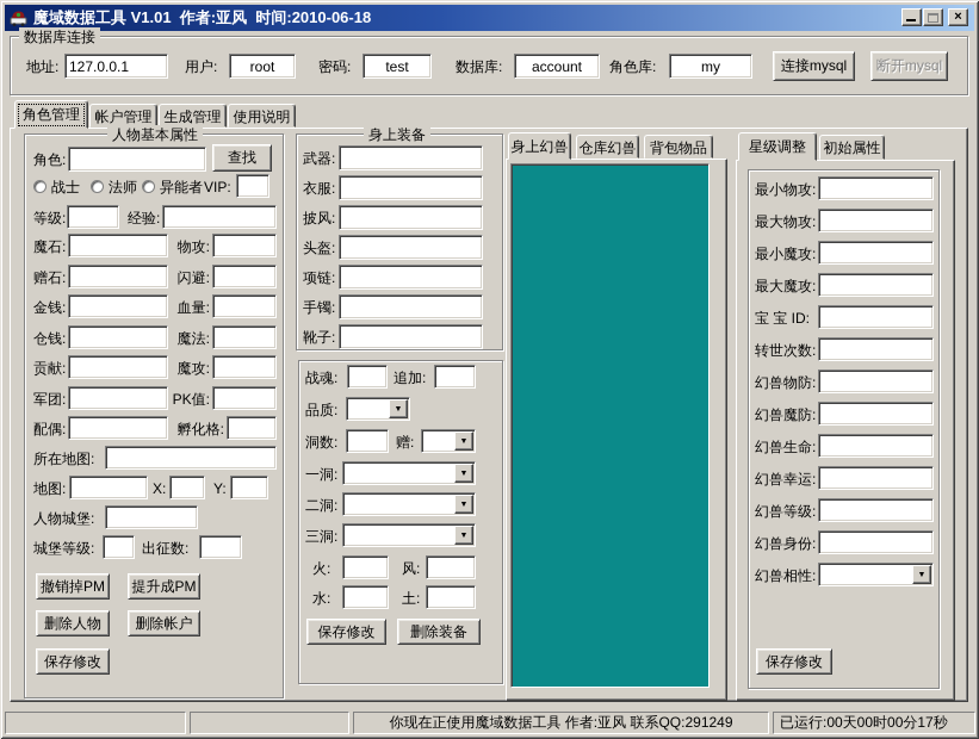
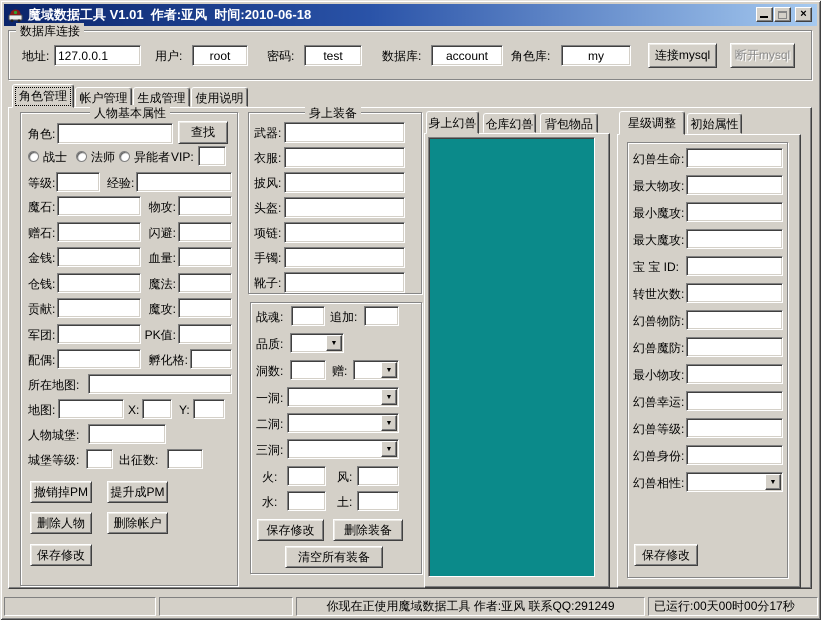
  魔域数据工具 V1.01 作者:亚风 时间:2010-06-18
  ×
  数据库连接
  地址:
  127.0.0.1
  用户:
  root
  密码:
  test
  数据库:
  account
  角色库:
  my
  连接mysql
  断开mysql
  角色管理
  帐户管理
  生成管理
  使用说明
  人物基本属性
  角色:
  查找
  战士
  法师
  异能者
  VIP:
  等级:
  经验:
  魔石:
  物攻:
  赠石:
  闪避:
  金钱:
  血量:
  仓钱:
  魔法:
  贡献:
  魔攻:
  军团:
  PK值:
  配偶:
  孵化格:
  所在地图:
  地图:
  X:
  Y:
  人物城堡:
  城堡等级:
  出征数:
  撤销掉PM
  提升成PM
  删除人物
  删除帐户
  保存修改
  身上装备
  武器:
  衣服:
  披风:
  头盔:
  项链:
  手镯:
  靴子:
  战魂:
  追加:
  品质:
  洞数:
  赠:
  一洞:
  二洞:
  三洞:
  火:
  风:
  水:
  土:
  保存修改
  删除装备
+ 清空所有装备
  身上幻兽
  仓库幻兽
  背包物品
  星级调整
  初始属性
- 最小物攻:
+ 幻兽生命:
  最大物攻:
  最小魔攻:
  最大魔攻:
  宝 宝 ID:
  转世次数:
  幻兽物防:
  幻兽魔防:
- 幻兽生命:
+ 最小物攻:
  幻兽幸运:
  幻兽等级:
  幻兽身份:
  幻兽相性:
  保存修改
  你现在正使用魔域数据工具 作者:亚风 联系QQ:291249
  已运行:00天00时00分17秒
